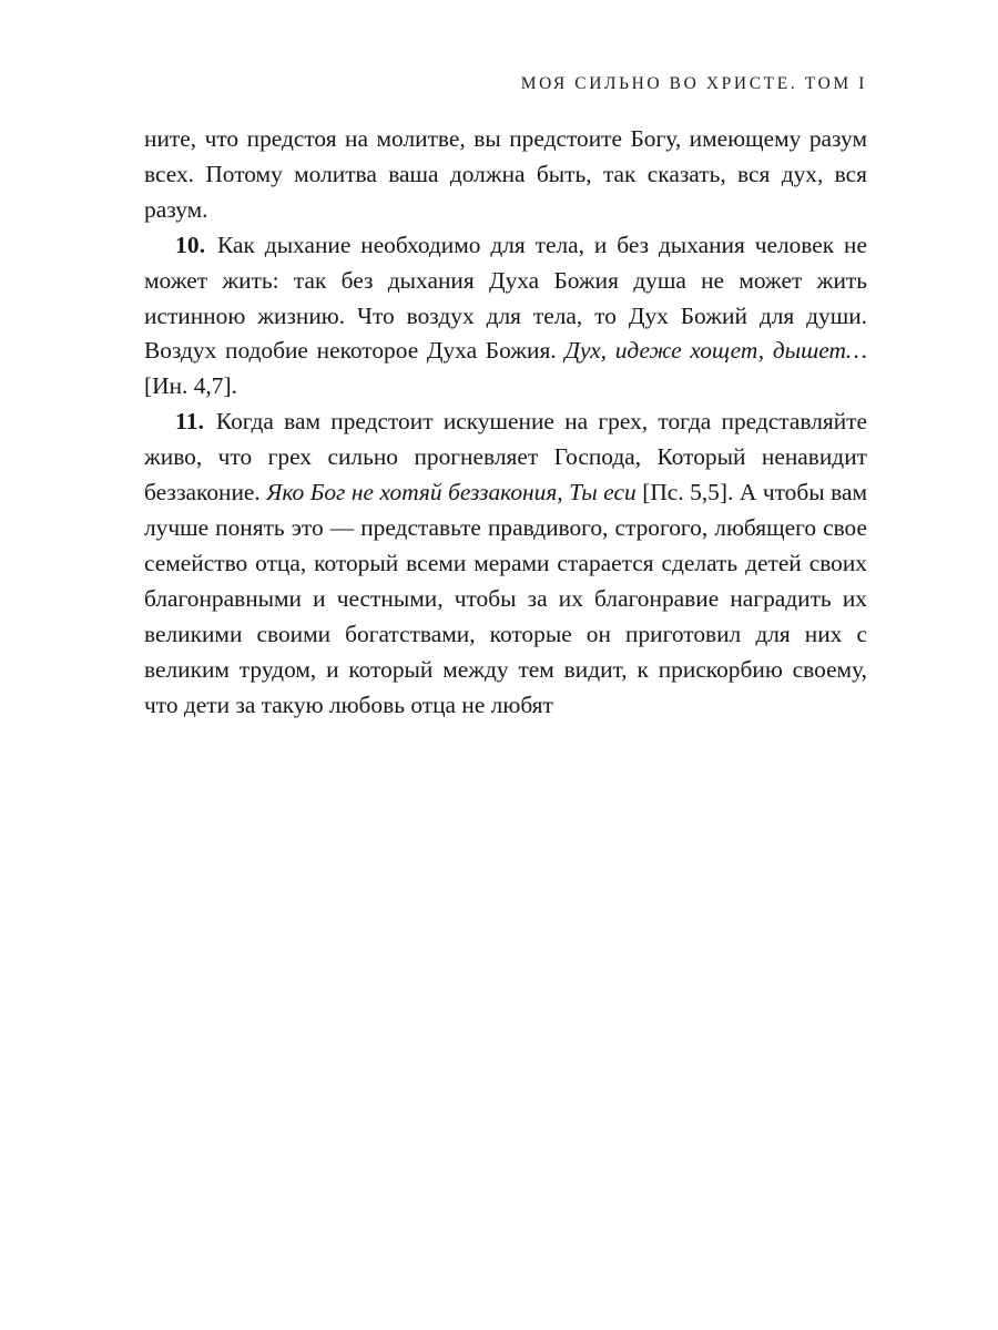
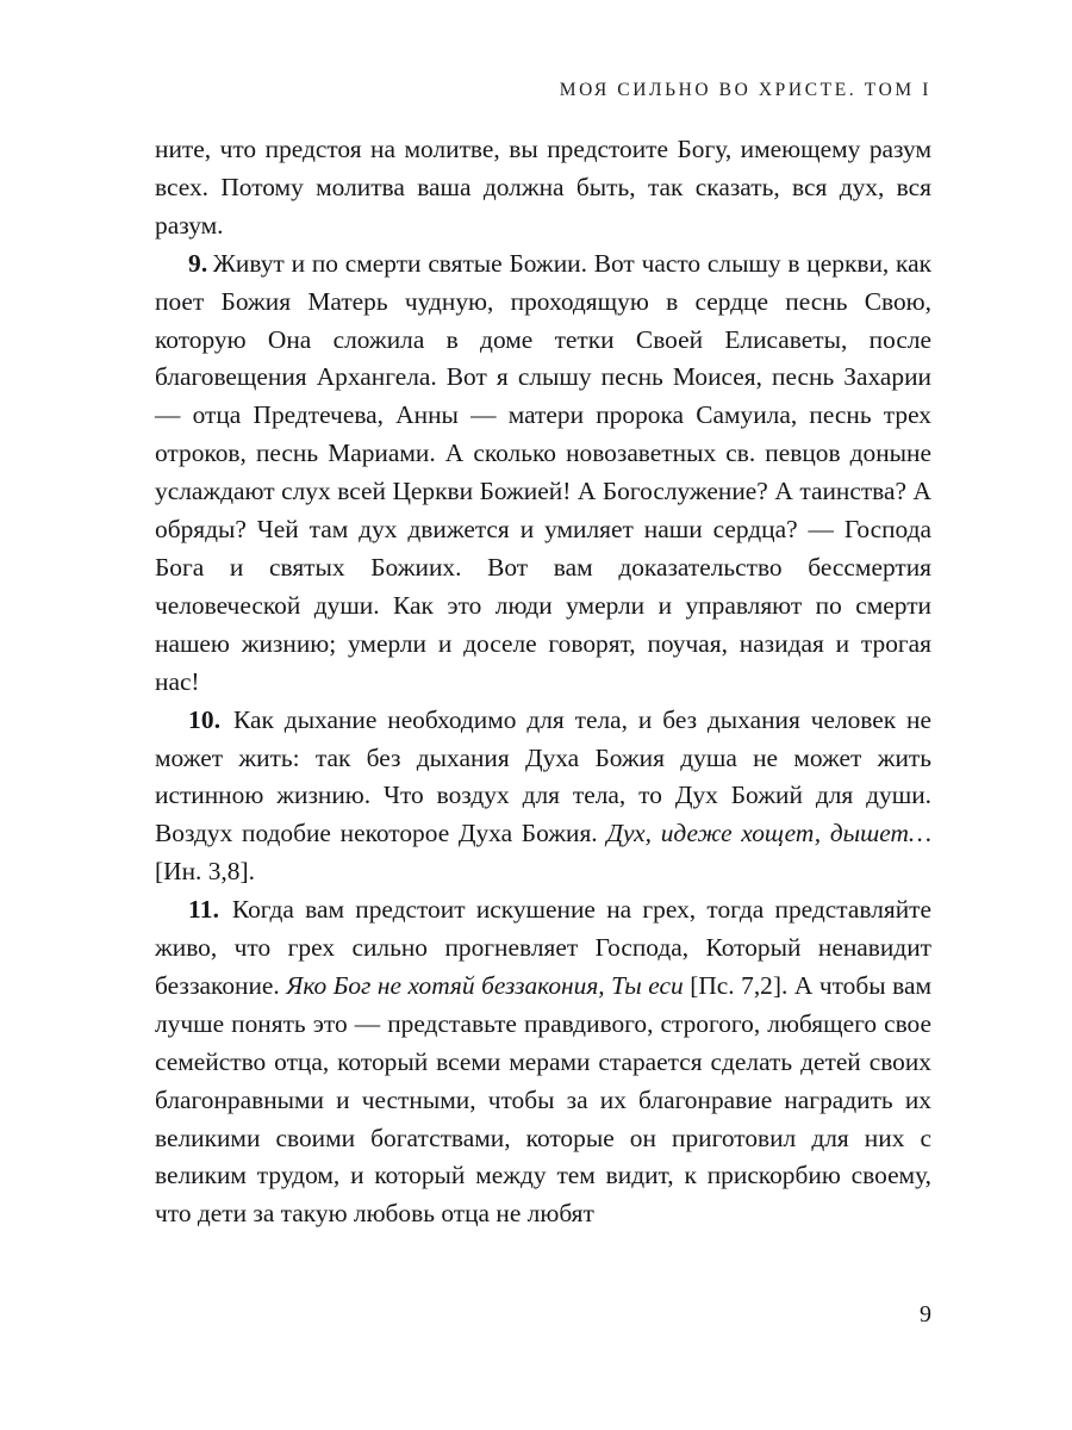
  МОЯ СИЛЬНО ВО ХРИСТЕ. ТОМ I
  ните, что предстоя на молитве, вы предстоите Богу, имеющему разум всех. Потому молитва ваша должна быть, так сказать, вся дух, вся разум.
+ 9. Живут и по смерти святые Божии. Вот часто слышу в церкви, как поет Божия Матерь чудную, проходящую в сердце песнь Свою, которую Она сложила в доме тетки Своей Елисаветы, после благовещения Архангела. Вот я слышу песнь Моисея, песнь Захарии — отца Предтечева, Анны — матери пророка Самуила, песнь трех отроков, песнь Мариами. А сколько новозаветных св. певцов доныне услаждают слух всей Церкви Божией! А Богослужение? А таинства? А обряды? Чей там дух движется и умиляет наши сердца? — Господа Бога и святых Божиих. Вот вам доказательство бессмертия человеческой души. Как это люди умерли и управляют по смерти нашею жизнию; умерли и доселе говорят, поучая, назидая и трогая нас!
- 10. Как дыхание необходимо для тела, и без дыхания человек не может жить: так без дыхания Духа Божия душа не может жить истинною жизнию. Что воздух для тела, то Дух Божий для души. Воздух подобие некоторое Духа Божия. Дух, идеже хощет, дышет… [Ин. 4,7].
+ 10. Как дыхание необходимо для тела, и без дыхания человек не может жить: так без дыхания Духа Божия душа не может жить истинною жизнию. Что воздух для тела, то Дух Божий для души. Воздух подобие некоторое Духа Божия. Дух, идеже хощет, дышет… [Ин. 3,8].
- 11. Когда вам предстоит искушение на грех, тогда представляйте живо, что грех сильно прогневляет Господа, Который ненавидит беззаконие. Яко Бог не хотяй беззакония, Ты еси [Пс. 5,5]. А чтобы вам лучше понять это — представьте правдивого, строгого, любящего свое семейство отца, который всеми мерами старается сделать детей своих благонравными и честными, чтобы за их благонравие наградить их великими своими богатствами, которые он приготовил для них с великим трудом, и который между тем видит, к прискорбию своему, что дети за такую любовь отца не любят
+ 11. Когда вам предстоит искушение на грех, тогда представляйте живо, что грех сильно прогневляет Господа, Который ненавидит беззаконие. Яко Бог не хотяй беззакония, Ты еси [Пс. 7,2]. А чтобы вам лучше понять это — представьте правдивого, строгого, любящего свое семейство отца, который всеми мерами старается сделать детей своих благонравными и честными, чтобы за их благонравие наградить их великими своими богатствами, которые он приготовил для них с великим трудом, и который между тем видит, к прискорбию своему, что дети за такую любовь отца не любят
+ 9
